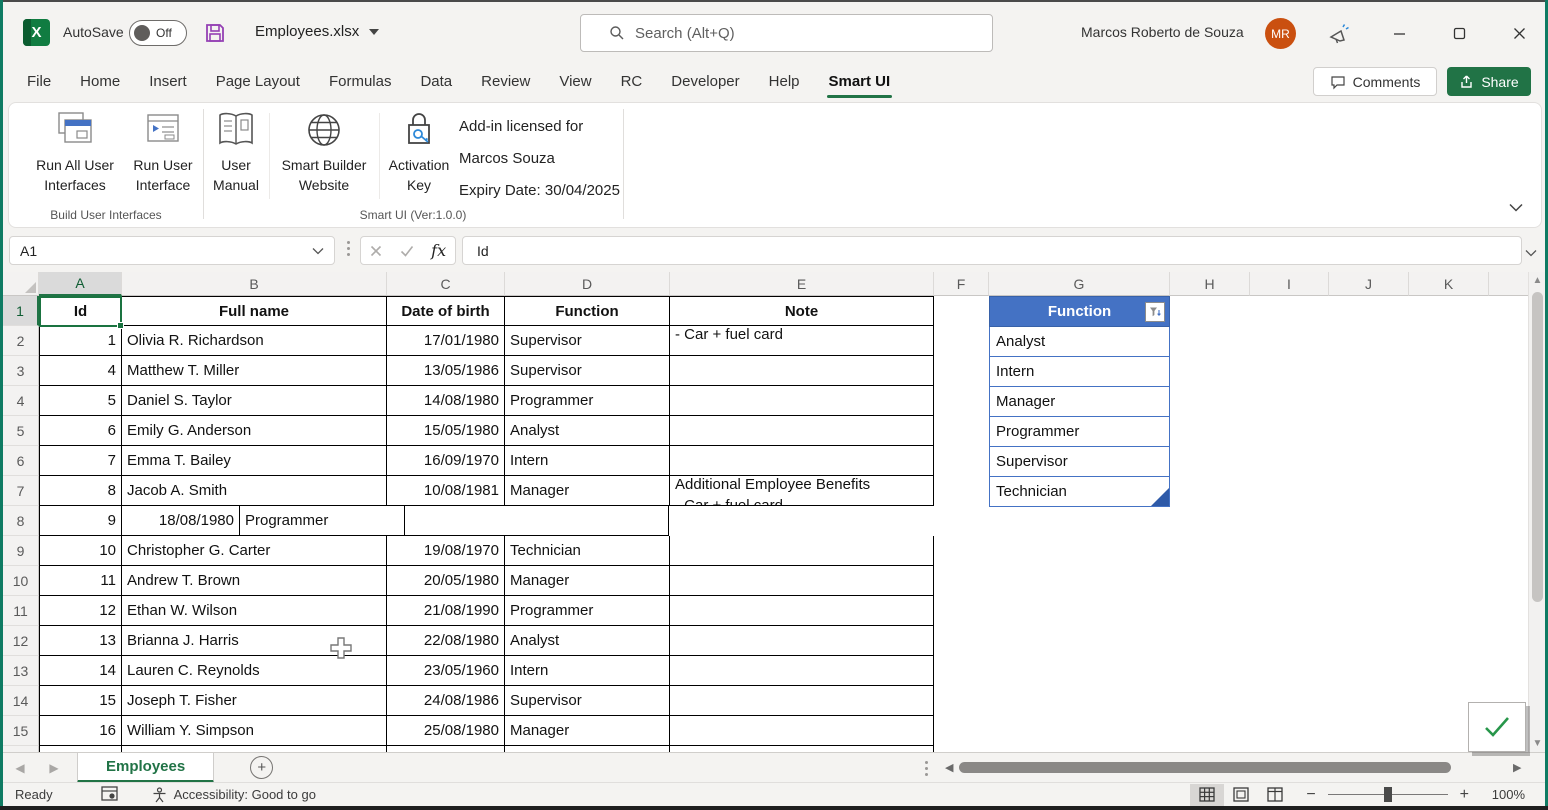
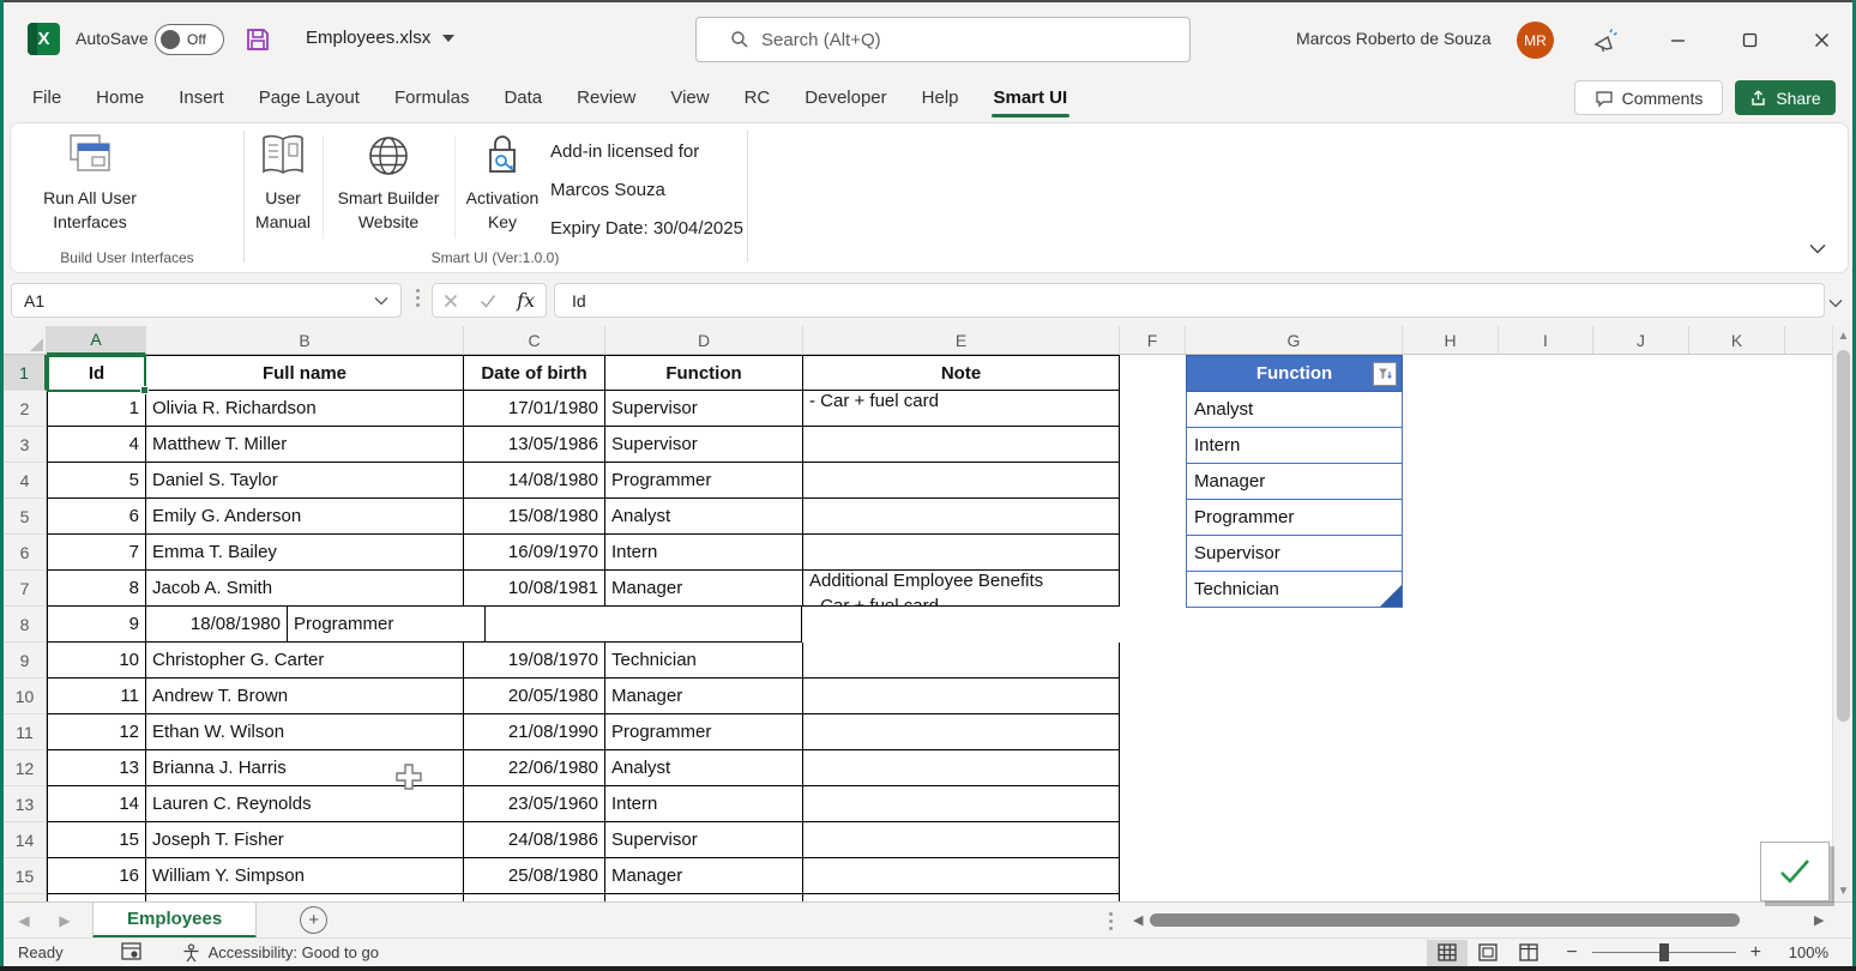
  X
  AutoSave
  Off
  Employees.xlsx
  Search (Alt+Q)
  Marcos Roberto de Souza
  MR
  File
  Home
  Insert
  Page Layout
  Formulas
  Data
  Review
  View
  RC
  Developer
  Help
  Smart UI
  Comments
  Share
  Run All User Interfaces
- Run User Interface
  User Manual
  Smart Builder Website
  Activation Key
  Add-in licensed for
  Marcos Souza
  Expiry Date: 30/04/2025
  Build User Interfaces
  Smart UI (Ver:1.0.0)
  A1
  fx
  Id
  A
  B
  C
  D
  E
  F
  G
  H
  I
  J
  K
  1
  Id
  Full name
  Date of birth
  Function
  Note
  2
  1
  Olivia R. Richardson
  17/01/1980
  Supervisor
  - Car + fuel card
  3
  4
  Matthew T. Miller
  13/05/1986
  Supervisor
  4
  5
  Daniel S. Taylor
  14/08/1980
  Programmer
  5
  6
  Emily G. Anderson
- 15/05/1980
+ 15/08/1980
  Analyst
  6
  7
  Emma T. Bailey
  16/09/1970
  Intern
  7
  8
  Jacob A. Smith
  10/08/1981
  Manager
  Additional Employee Benefits
  8
  9
  18/08/1980
  Programmer
  9
  10
  Christopher G. Carter
  19/08/1970
  Technician
  10
  11
  Andrew T. Brown
  20/05/1980
  Manager
  11
  12
  Ethan W. Wilson
  21/08/1990
  Programmer
  12
  13
  Brianna J. Harris
- 22/08/1980
+ 22/06/1980
  Analyst
  13
  14
  Lauren C. Reynolds
  23/05/1960
  Intern
  14
  15
  Joseph T. Fisher
  24/08/1986
  Supervisor
  15
  16
  William Y. Simpson
  25/08/1980
  Manager
  Function
  Analyst
  Intern
  Manager
  Programmer
  Supervisor
  Technician
  ▲
  ▼
  ◀
  ▶
  Employees
  +
  ◀
  ▶
  Ready
  Accessibility: Good to go
  −
  +
  100%
